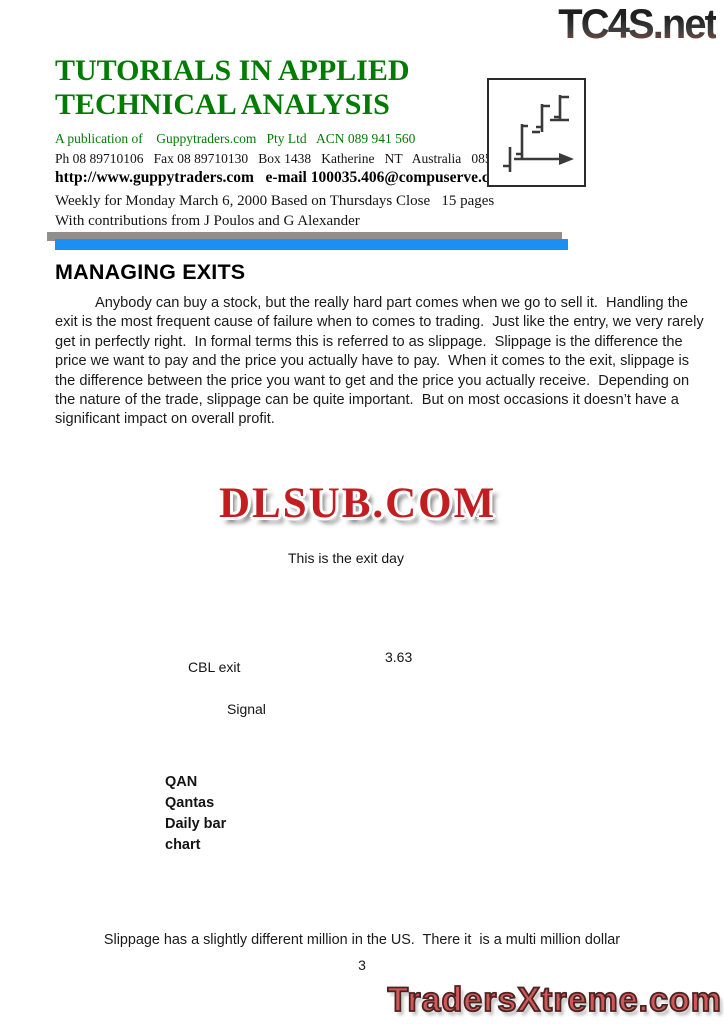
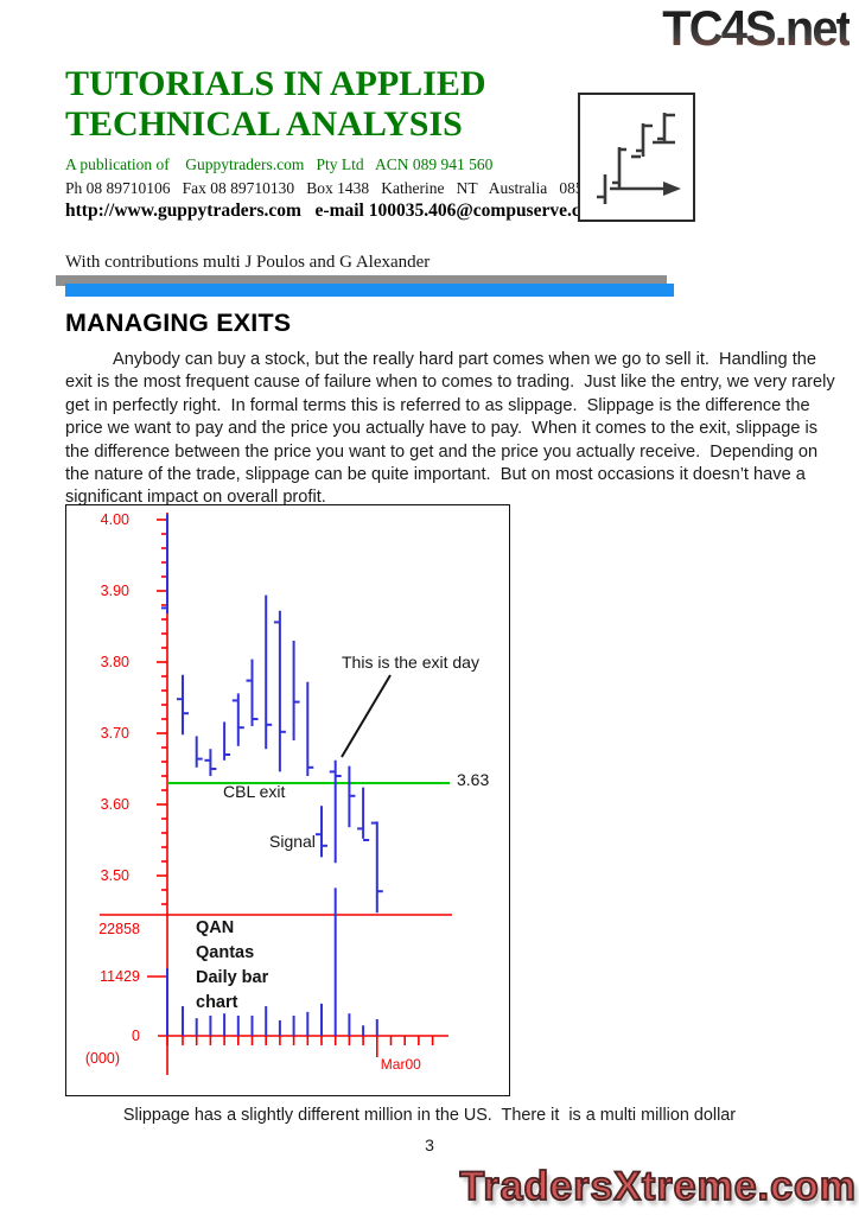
  TC4S.net
  TUTORIALS IN APPLIED
  TECHNICAL ANALYSIS
  A publication of Guppytraders.com Pty Ltd ACN 089 941 560
  Ph 08 89710106 Fax 08 89710130 Box 1438 Katherine NT Australia 08
  http://www.guppytraders.com e-mail 100035.406@compuserve.c
- Weekly for Monday March 6, 2000 Based on Thursdays Close 15 pages
- With contributions from J Poulos and G Alexander
+ With contributions multi J Poulos and G Alexander
  MANAGING EXITS
  Anybody can buy a stock, but the really hard part comes when we go to sell it. Handling the exit is the most frequent cause of failure when to comes to trading. Just like the entry, we very rarely get in perfectly right. In formal terms this is referred to as slippage. Slippage is the difference the price we want to pay and the price you actually have to pay. When it comes to the exit, slippage is the difference between the price you want to get and the price you actually receive. Depending on the nature of the trade, slippage can be quite important. But on most occasions it doesn’t have a significant impact on overall profit.
+ 4.00
+ 3.90
+ 3.80
+ 3.70
+ 3.60
+ 3.50
+ 22858
+ 11429
+ 0
+ (000)
+ Mar00
  This is the exit day
  CBL exit
  Signal
  3.63
  QAN
  Qantas
  Daily bar
  chart
- DLSUB.COM
  Slippage has a slightly different million in the US. There it is a multi million dollar
  3
  TradersXtreme.com
